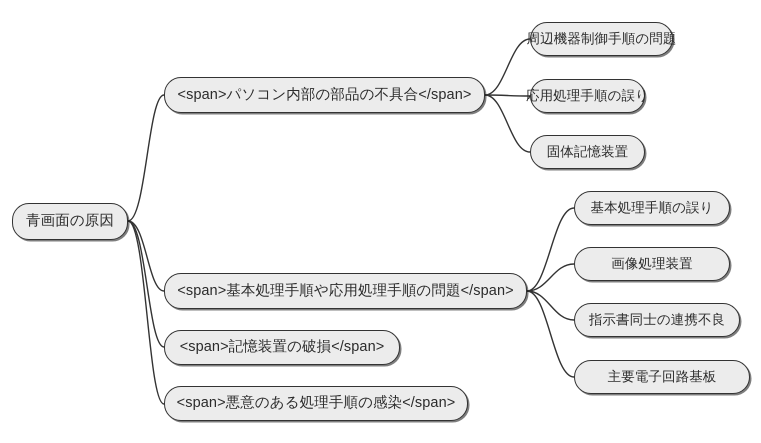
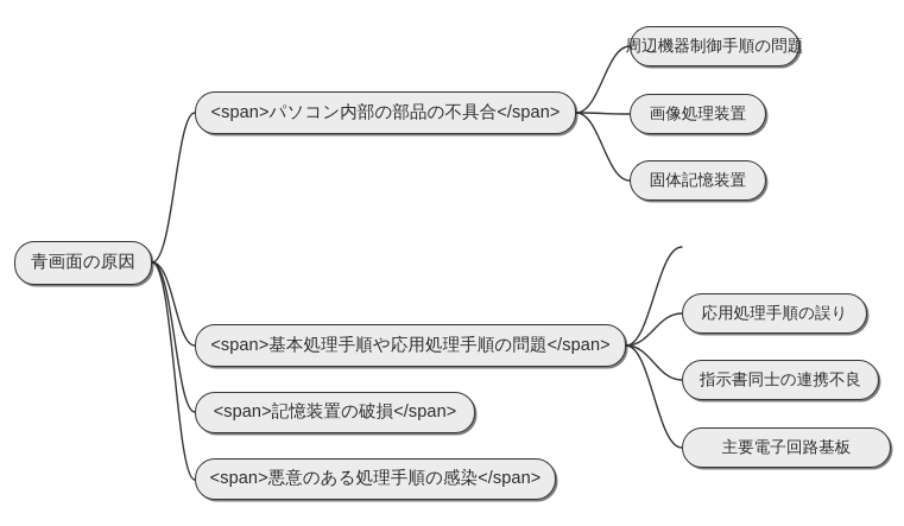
  青画面の原因
  <span>パソコン内部の部品の不具合</span>
  周辺機器制御手順の問題
- 応用処理手順の誤り
+ 画像処理装置
  固体記憶装置
  <span>基本処理手順や応用処理手順の問題</span>
- 基本処理手順の誤り
- 画像処理装置
+ 応用処理手順の誤り
  指示書同士の連携不良
  主要電子回路基板
  <span>記憶装置の破損</span>
  <span>悪意のある処理手順の感染</span>
